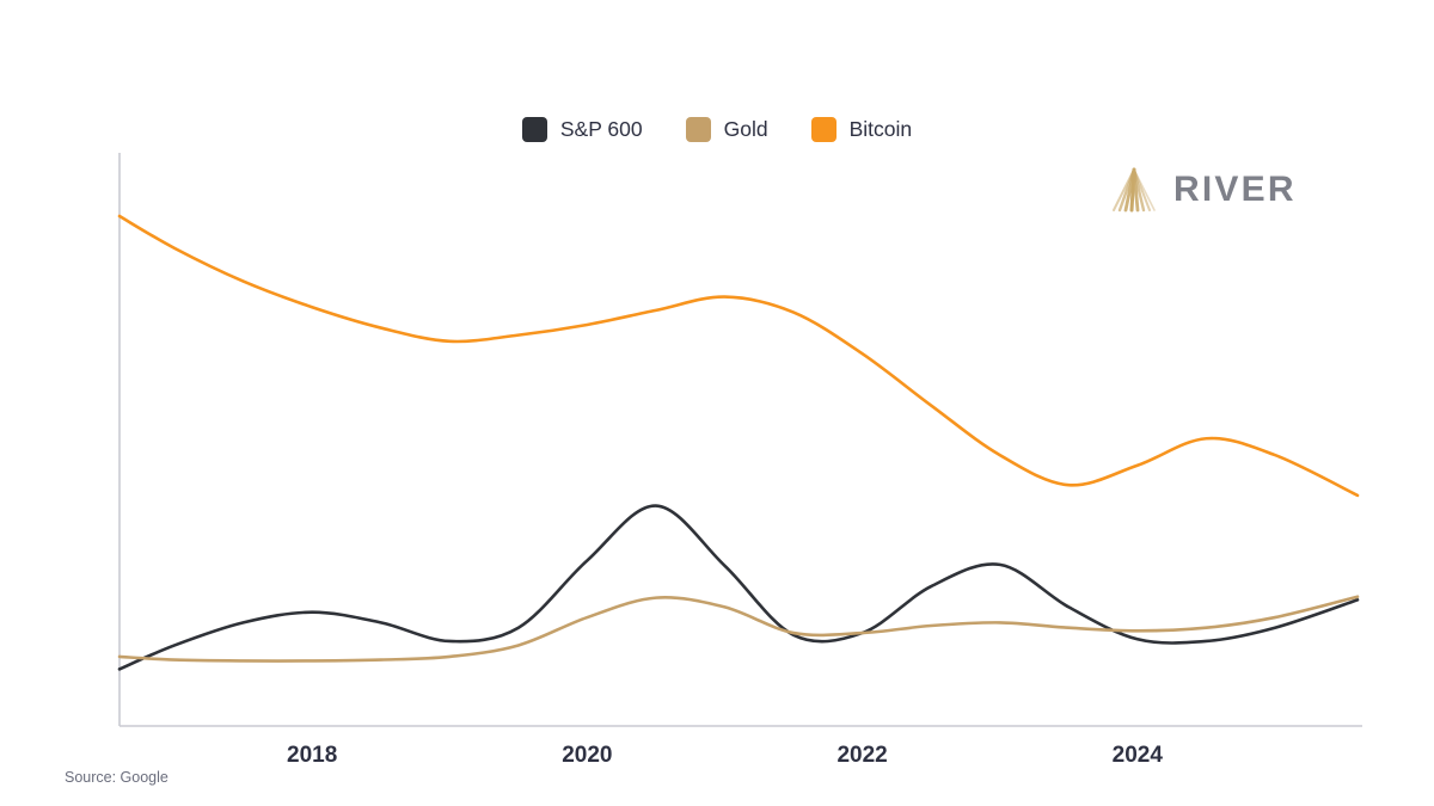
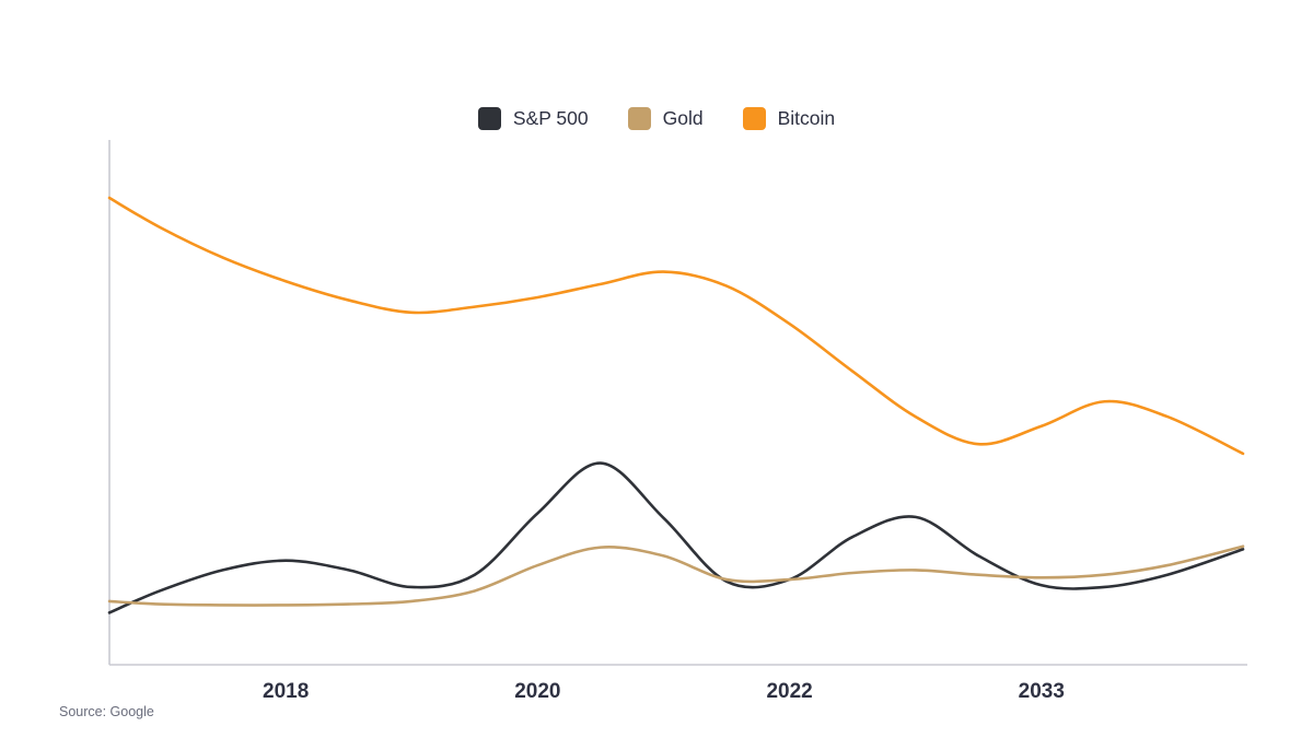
- S&P 600
+ S&P 500
  Gold
  Bitcoin
  2018
  2020
  2022
- 2024
+ 2033
- RIVER
  Source: Google
